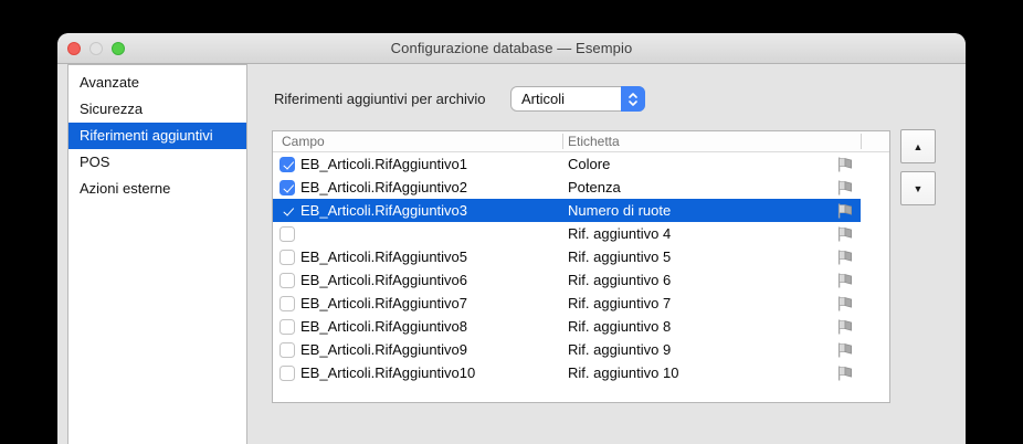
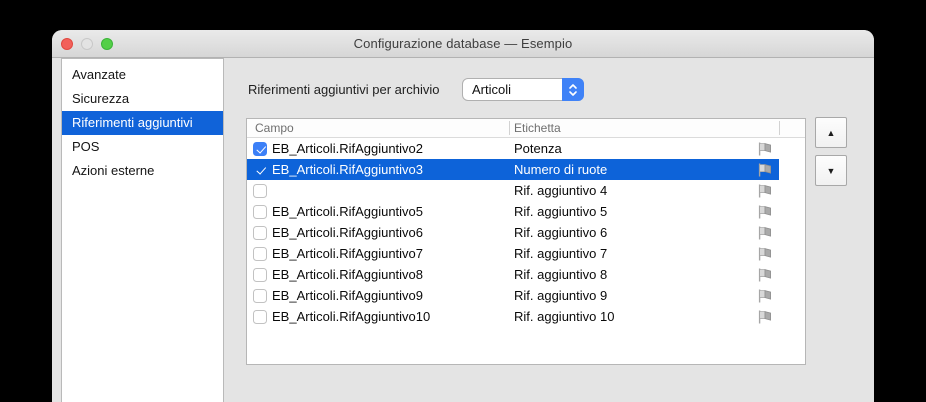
  Configurazione database — Esempio
  Avanzate
  Sicurezza
  Riferimenti aggiuntivi
  POS
  Azioni esterne
  Riferimenti aggiuntivi per archivio
  Articoli
  Campo
  Etichetta
- EB_Articoli.RifAggiuntivo1
- Colore
  EB_Articoli.RifAggiuntivo2
  Potenza
  EB_Articoli.RifAggiuntivo3
  Numero di ruote
  Rif. aggiuntivo 4
  EB_Articoli.RifAggiuntivo5
  Rif. aggiuntivo 5
  EB_Articoli.RifAggiuntivo6
  Rif. aggiuntivo 6
  EB_Articoli.RifAggiuntivo7
  Rif. aggiuntivo 7
  EB_Articoli.RifAggiuntivo8
  Rif. aggiuntivo 8
  EB_Articoli.RifAggiuntivo9
  Rif. aggiuntivo 9
  EB_Articoli.RifAggiuntivo10
  Rif. aggiuntivo 10
  ▲
  ▼
